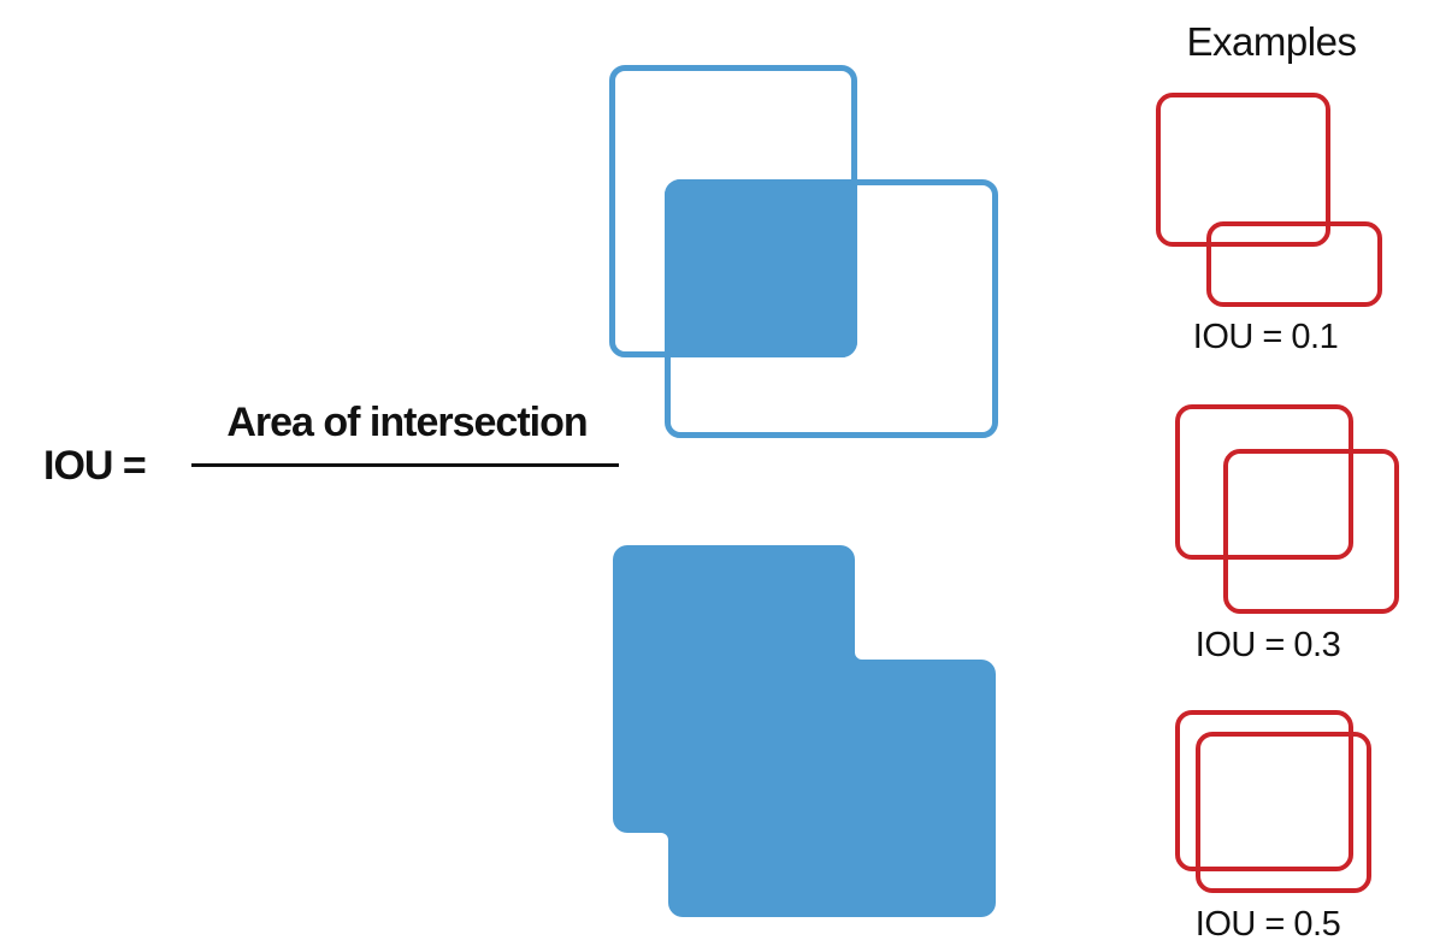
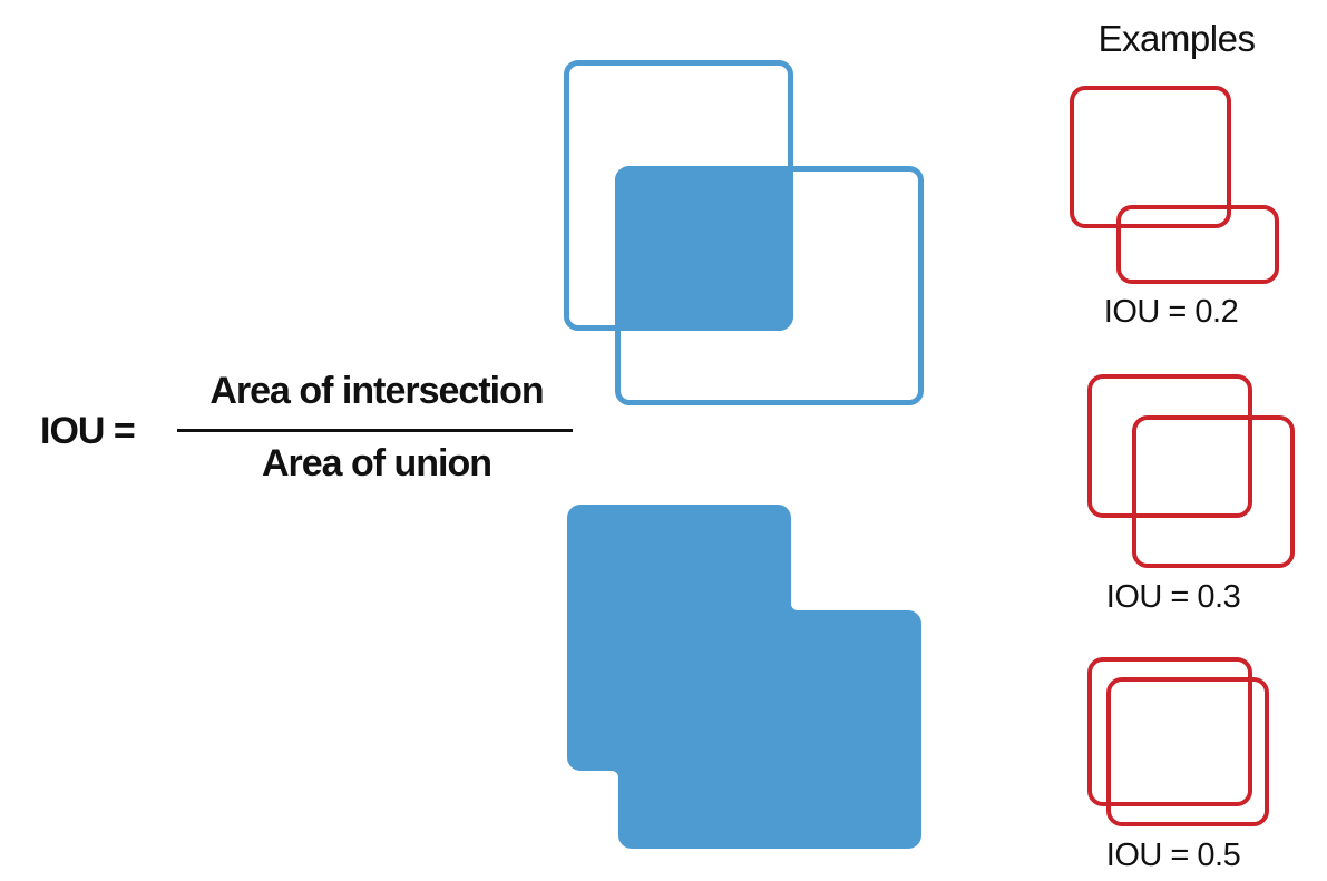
  IOU =
  Area of intersection
+ Area of union
  Examples
- IOU = 0.1
+ IOU = 0.2
  IOU = 0.3
  IOU = 0.5
